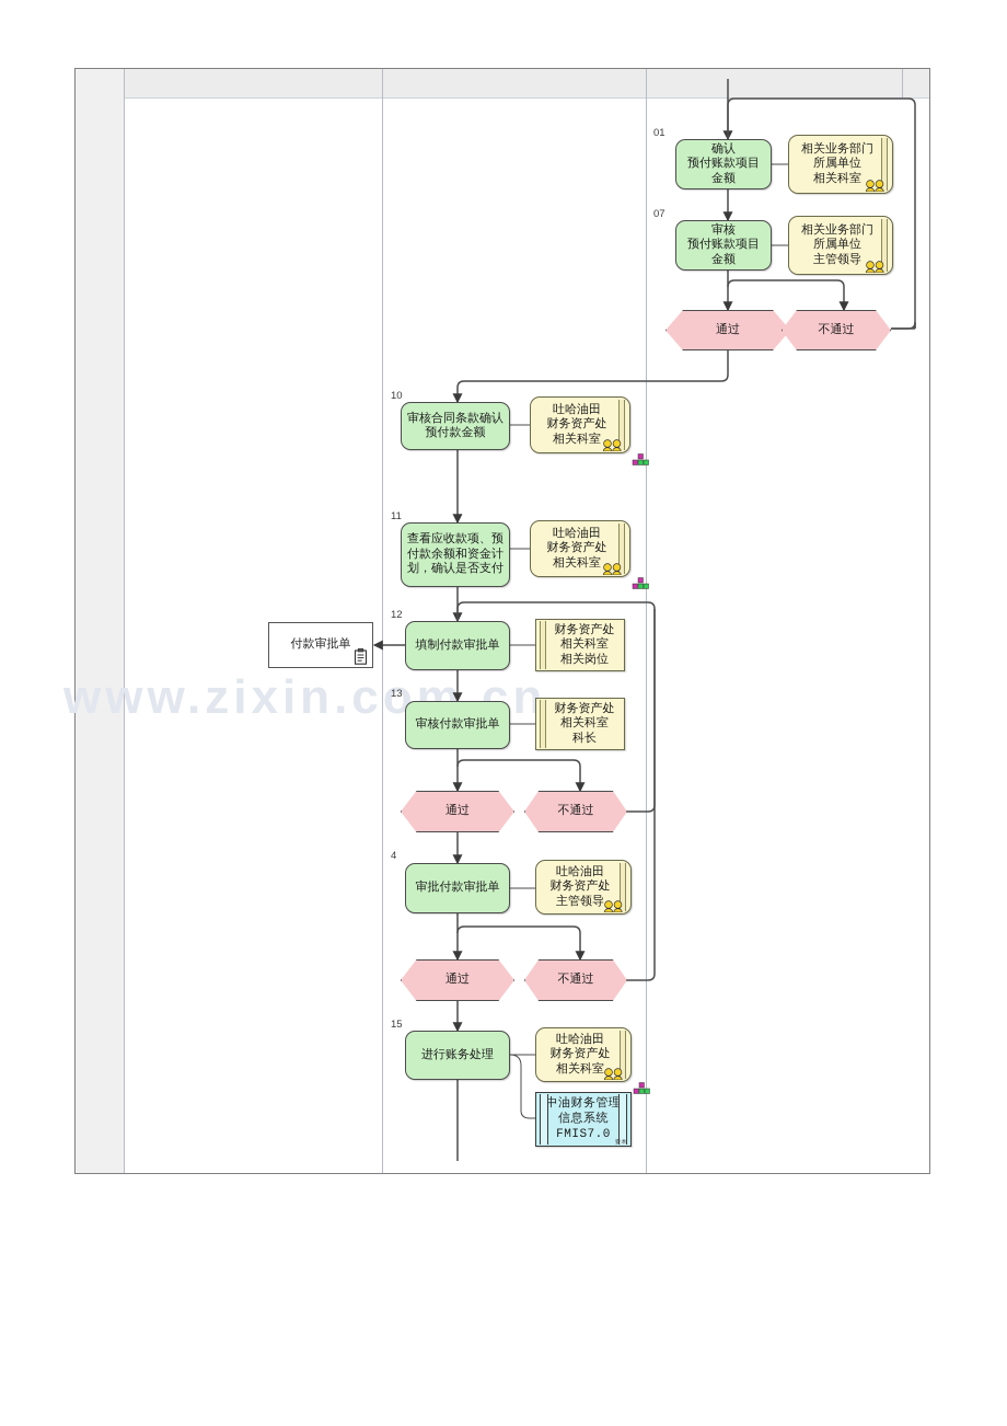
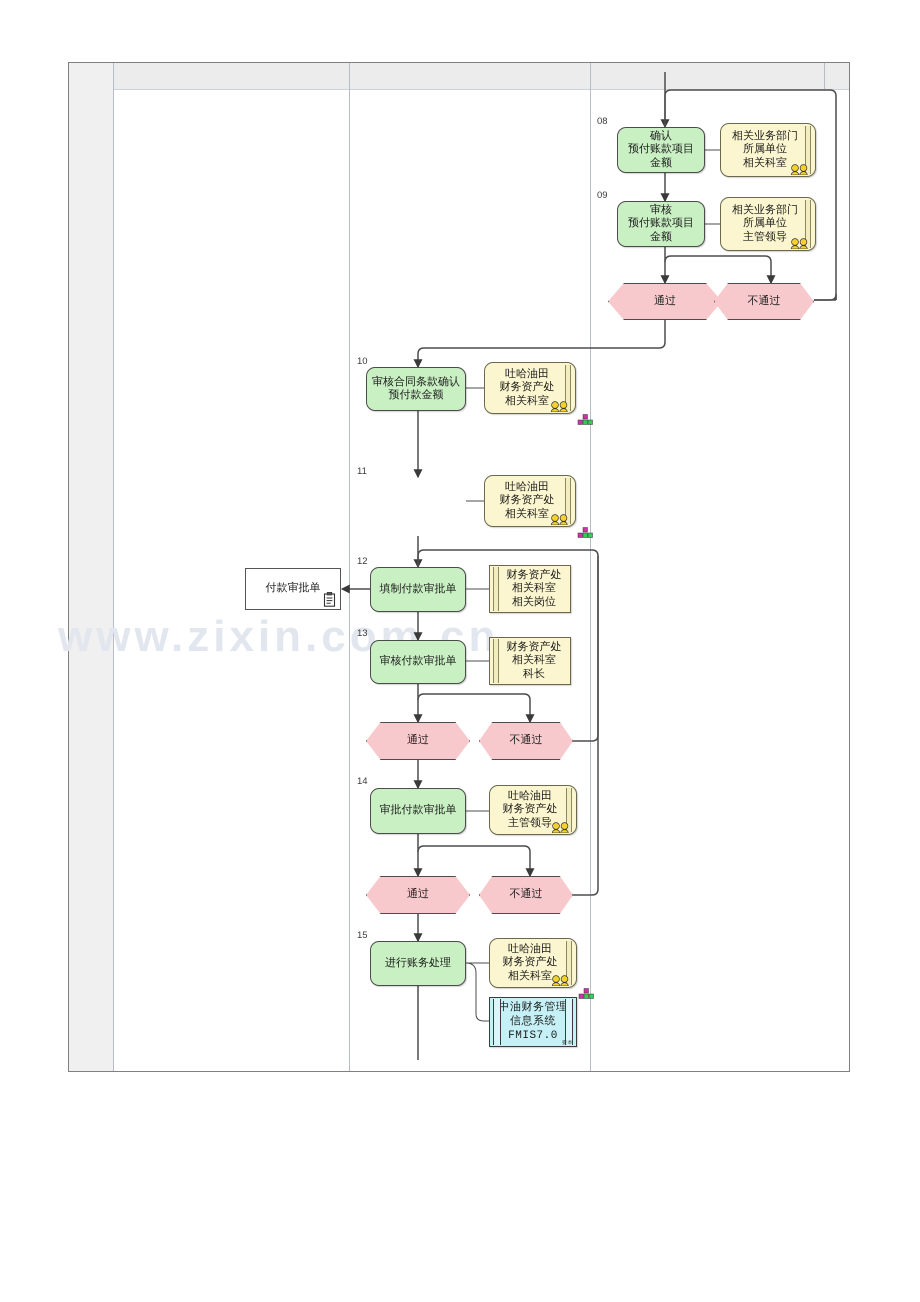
  www.zixin.com.cn
- 01
+ 08
  确认
  预付账款项目金额
  相关业务部门
  所属单位
  相关科室
- 07
+ 09
  审核
  预付账款项目金额
  相关业务部门
  所属单位
  主管领导
  通过
  不通过
  10
  审核合同条款确认
  预付款金额
  吐哈油田
  财务资产处
  相关科室
  11
- 查看应收款项、预
- 付款余额和资金计
- 划，确认是否支付
  吐哈油田
  财务资产处
  相关科室
  付款审批单
  12
  填制付款审批单
  财务资产处
  相关科室
  相关岗位
  13
  审核付款审批单
  财务资产处
  相关科室
  科长
  通过
  不通过
- 4
+ 14
  审批付款审批单
  吐哈油田
  财务资产处
  主管领导
  通过
  不通过
  15
  进行账务处理
  吐哈油田
  财务资产处
  相关科室
  中油财务管理
  信息系统
  FMIS7.0
